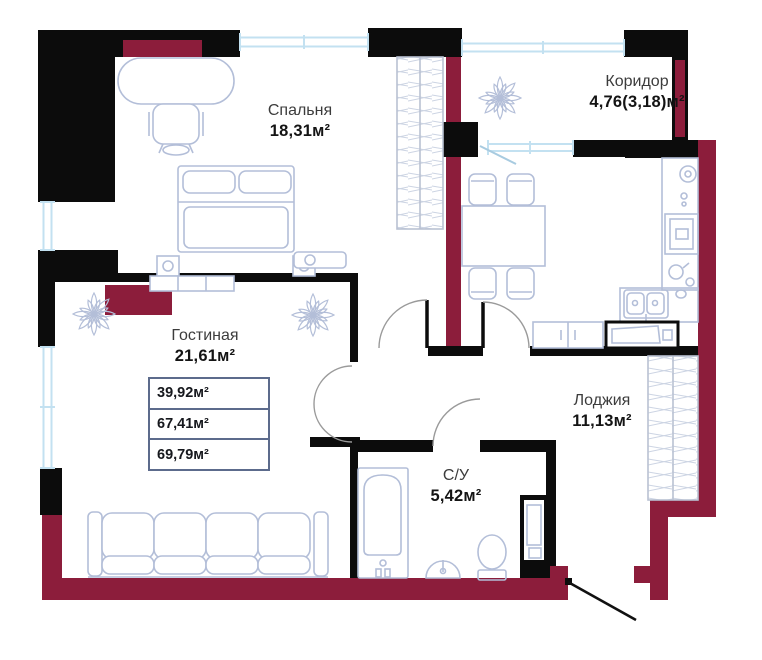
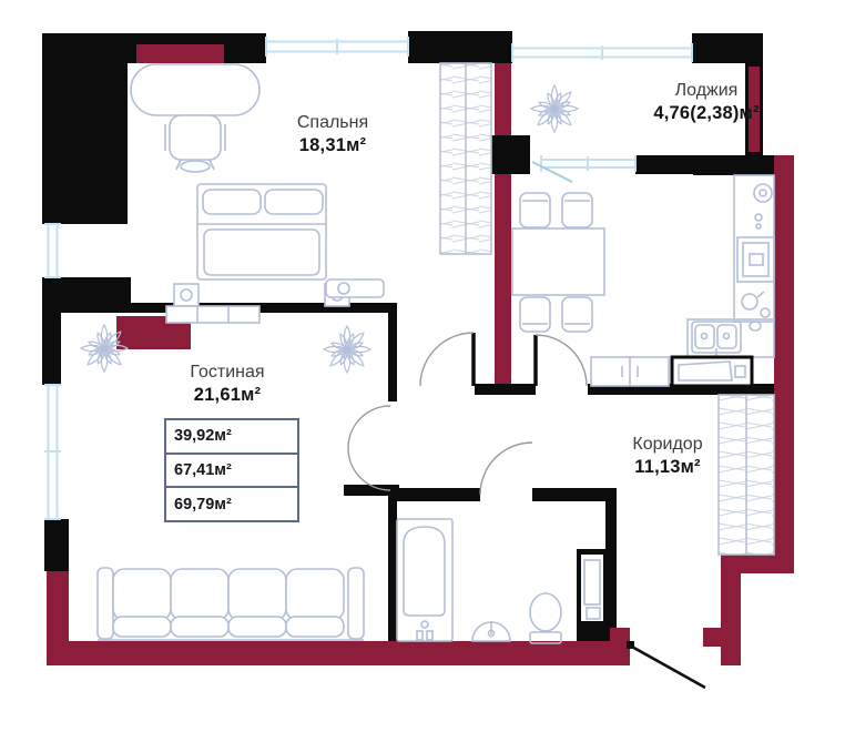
  Спальня
  18,31м²
- Коридор
+ Лоджия
- 4,76(3,18)м²
+ 4,76(2,38)м²
  Гостиная
  21,61м²
- Лоджия
+ Коридор
  11,13м²
- С/У
- 5,42м²
  39,92м²
  67,41м²
  69,79м²
